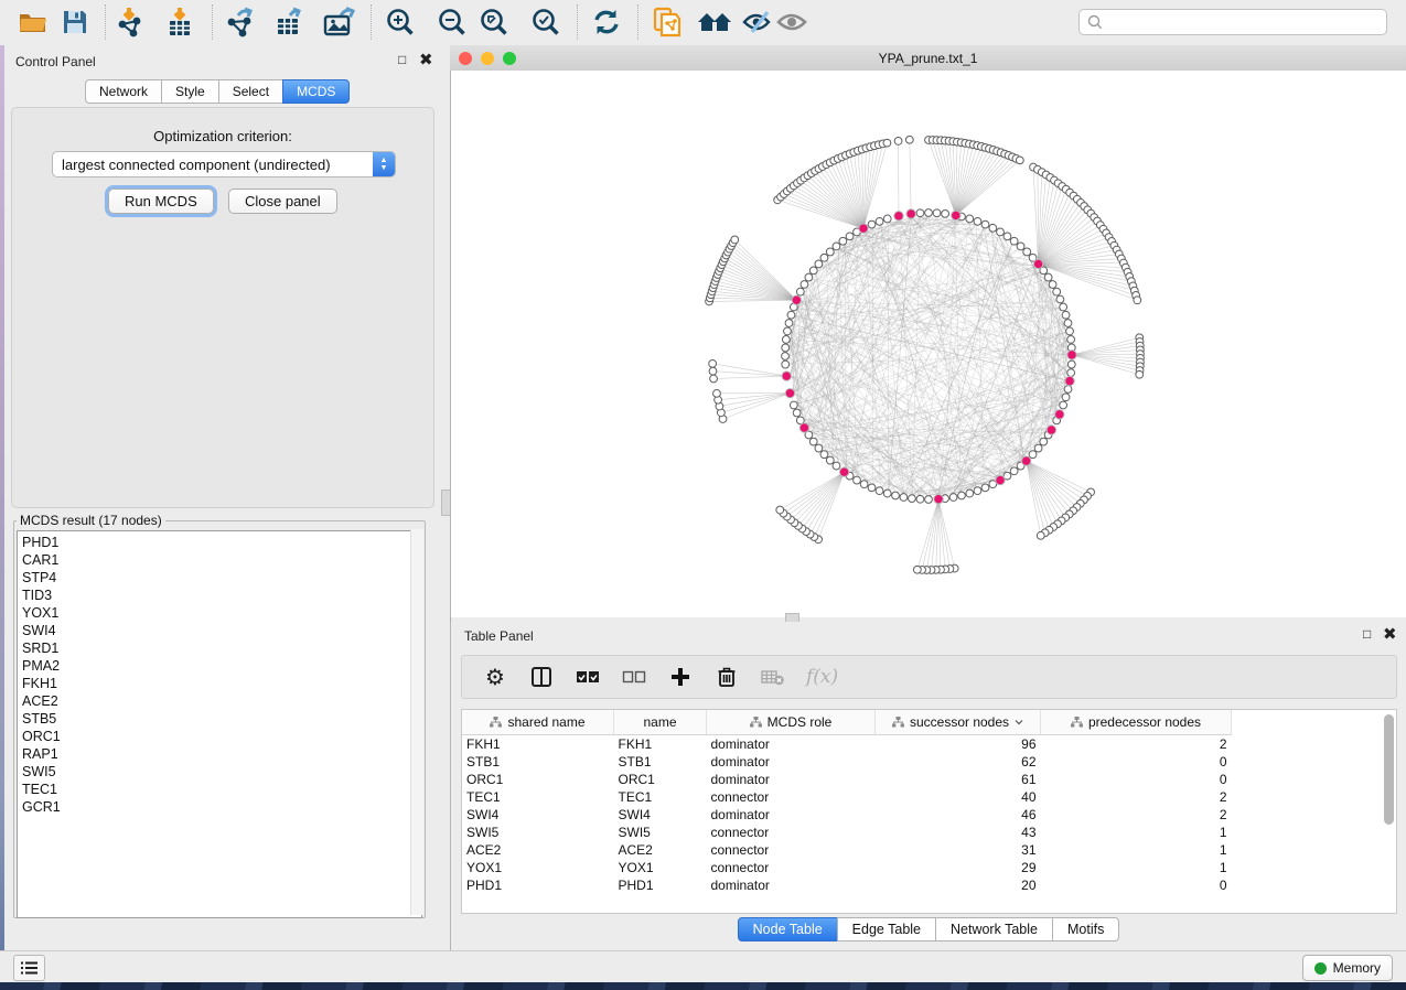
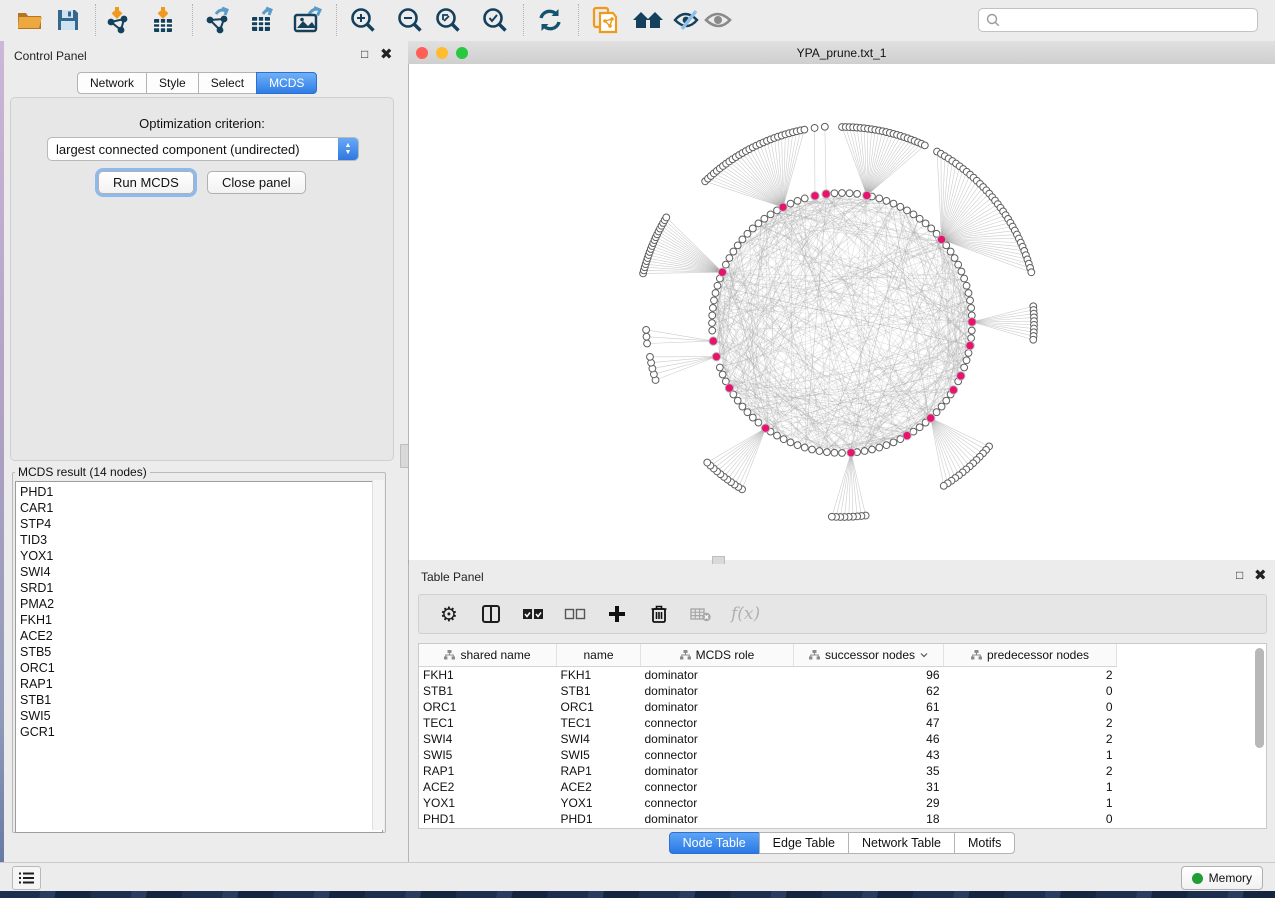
  Control Panel
  □
  ✖
  Network Style Select MCDS
  Optimization criterion:
  largest connected component (undirected)
  Run MCDS
  Close panel
- MCDS result (17 nodes)
+ MCDS result (14 nodes)
  PHD1
  CAR1
  STP4
  TID3
  YOX1
  SWI4
  SRD1
  PMA2
  FKH1
  ACE2
  STB5
  ORC1
  RAP1
+ STB1
  SWI5
- TEC1
  GCR1
  YPA_prune.txt_1
  Table Panel
  □
  ✖
  ⚙
  f(x)
  shared name	name	MCDS role	successor nodes	predecessor nodes
  FKH1	FKH1	dominator	96	2
  STB1	STB1	dominator	62	0
  ORC1	ORC1	dominator	61	0
- TEC1	TEC1	connector	40	2
+ TEC1	TEC1	connector	47	2
  SWI4	SWI4	dominator	46	2
  SWI5	SWI5	connector	43	1
+ RAP1	RAP1	dominator	35	2
  ACE2	ACE2	connector	31	1
  YOX1	YOX1	connector	29	1
- PHD1	PHD1	dominator	20	0
+ PHD1	PHD1	dominator	18	0
  Node Table Edge Table Network Table Motifs
  Memory
